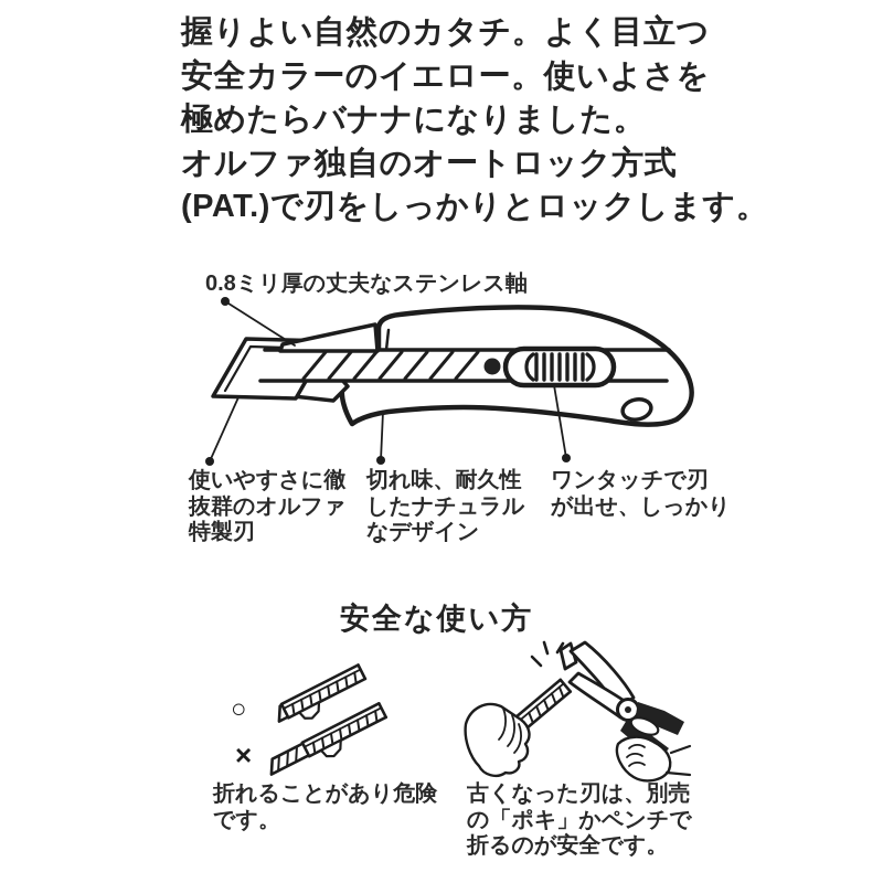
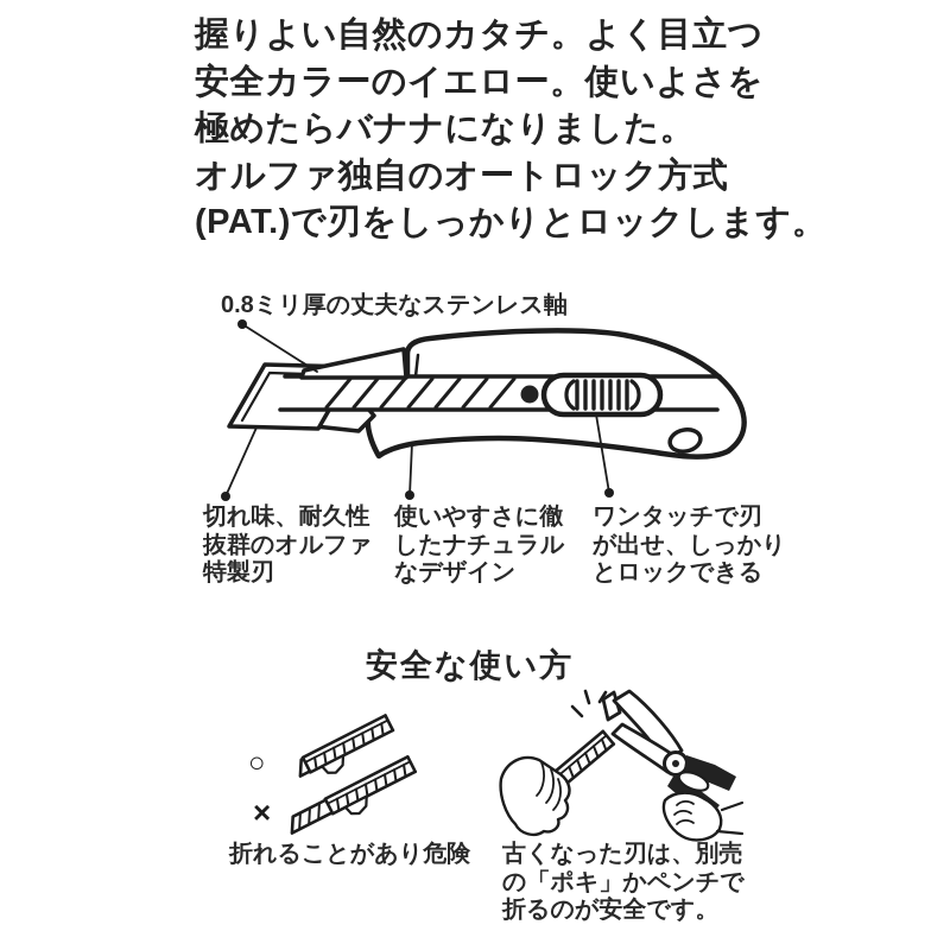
  握りよい自然のカタチ。よく目立つ
  安全カラーのイエロー。使いよさを
  極めたらバナナになりました。
  オルファ独自のオートロック方式
  (PAT.)で刃をしっかりとロックします。
  0.8ミリ厚の丈夫なステンレス軸
- 使いやすさに徹
+ 切れ味、耐久性
  抜群のオルファ
  特製刃
- 切れ味、耐久性
+ 使いやすさに徹
  したナチュラル
  なデザイン
  ワンタッチで刃
  が出せ、しっかり
+ とロックできる
  安全な使い方
  ○
  ×
  折れることがあり危険
- です。
  古くなった刃は、別売
  の「ポキ」かペンチで
  折るのが安全です。
